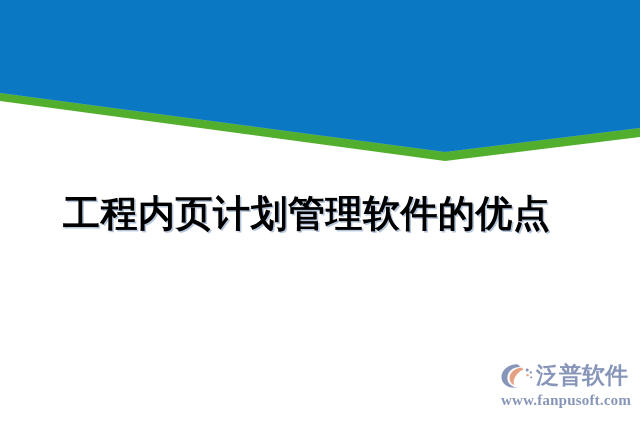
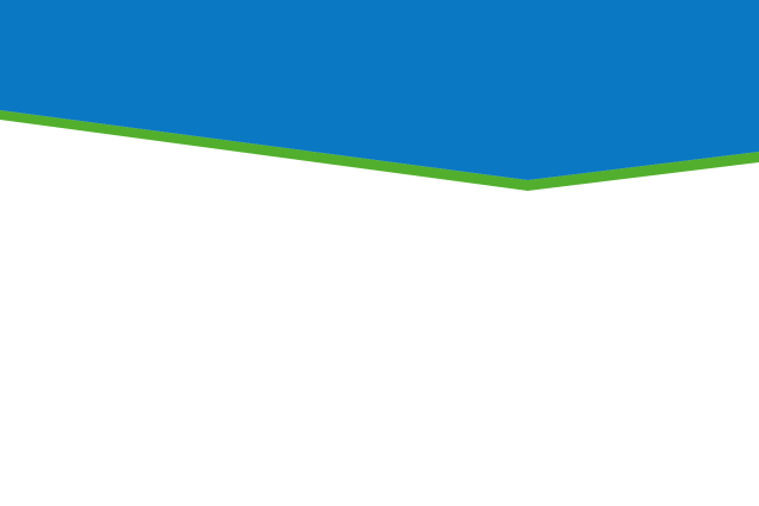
- 工程内页计划管理软件的优点
- 泛普软件
- www.fanpusoft.com
